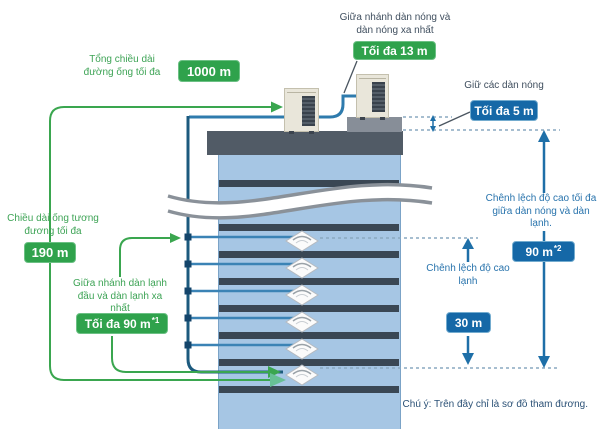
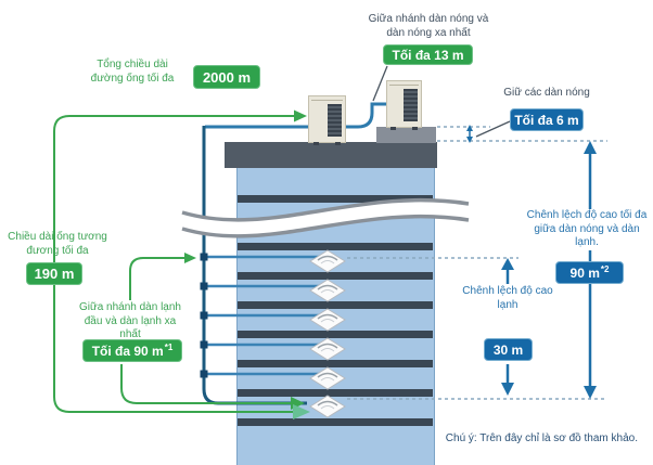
  Tổng chiều dài
  đường ống tối đa
  Giữa nhánh dàn nóng và
  dàn nóng xa nhất
  Giữ các dàn nóng
  Chiều dài ống tương
  đương tối đa
  Giữa nhánh dàn lạnh
  đầu và dàn lạnh xa
  nhất
  Chênh lệch độ cao tối đa
  giữa dàn nóng và dàn
  lạnh.
  Chênh lệch độ cao
  lạnh
- 1000 m
+ 2000 m
  Tối đa 13 m
- Tối đa 5 m
+ Tối đa 6 m
  190 m
  Tối đa 90 m
  *1
  90 m
  *2
  30 m
- Chú ý: Trên đây chỉ là sơ đồ tham đương.
+ Chú ý: Trên đây chỉ là sơ đồ tham khảo.
